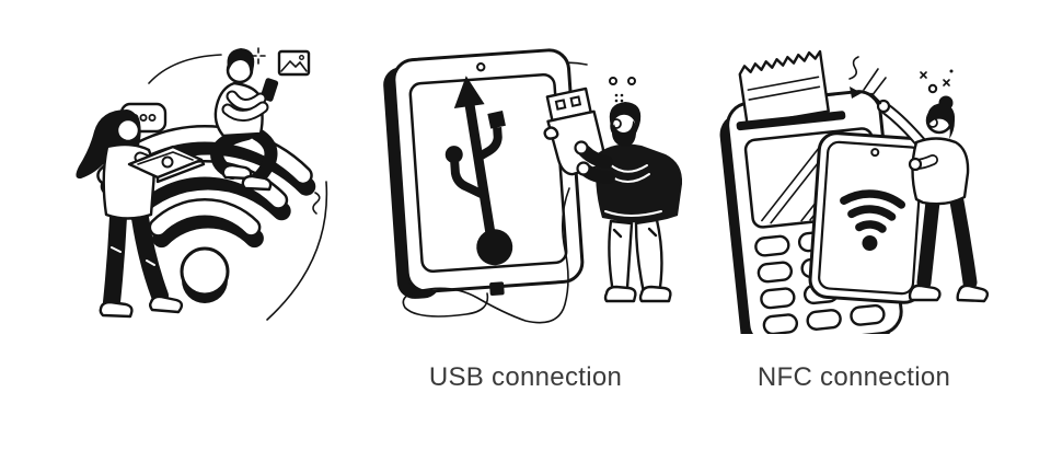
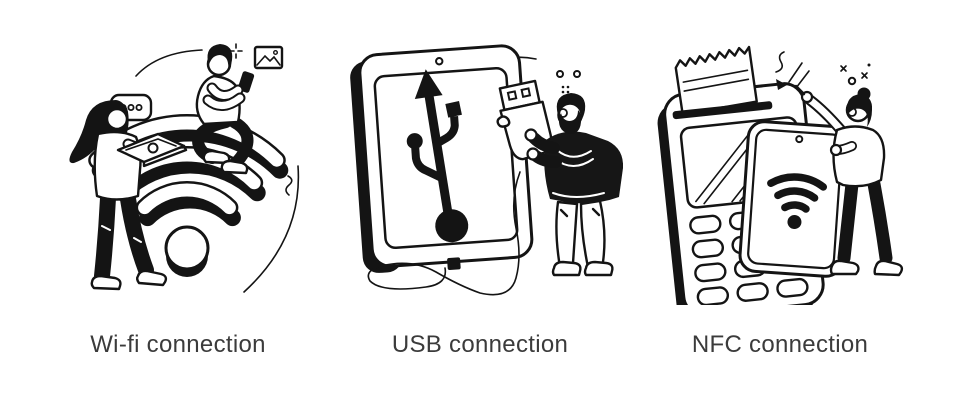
+ Wi-fi connection
  USB connection
  NFC connection
